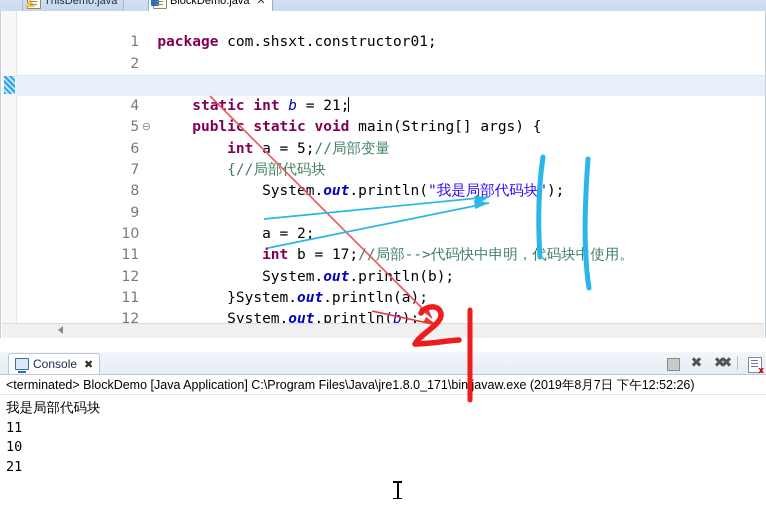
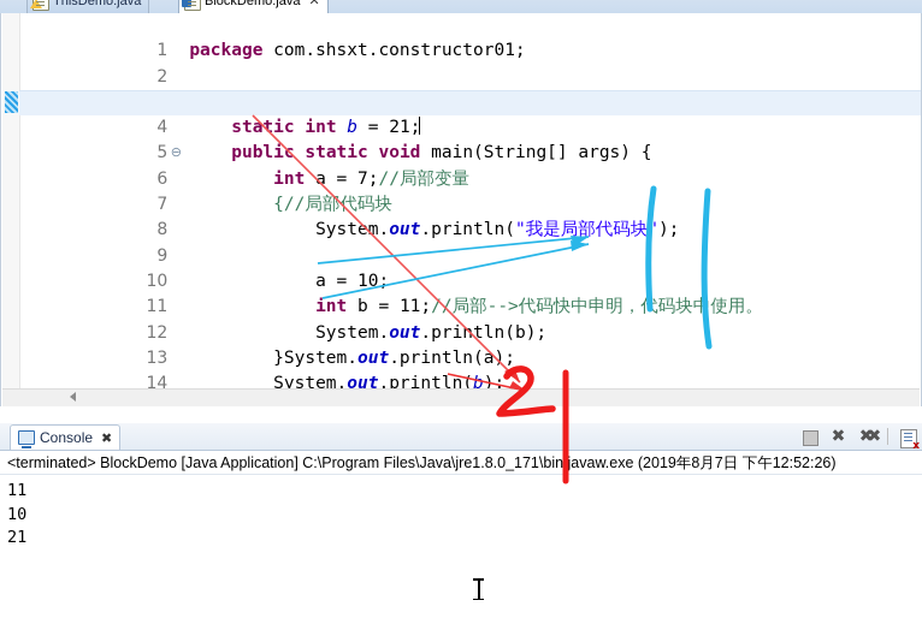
  ThisDemo.java
  BlockDemo.java
  ✕
  1 package com.shsxt.constructor01;
  2
  4 static int b = 21;
  5 ⊖ public static void main(String[] args) {
- 6 int a = 5;//局部变量
+ 6 int a = 7;//局部变量
  7 {//局部代码块
  8 System.out.println("我是局部代码块");
  9
- 10 a = 2;
+ 10 a = 10;
- 11 int b = 17;//局部-->代码快中申明，码块中使用。
+ 11 int b = 11;//局部-->代码快中申明，码块中使用。
  12 System.out.println(b);
- 11 }System.out.println(a);
+ 13 }System.out.println(a);
- 12 System.out.println(b ;
+ 14 System.out.println(b ;
  Console
  ✖
  ✖
  ✖✖
  <terminated> BlockDemo [Java Application] C:\Program Files\Java\jre1.8.0_171\binjavaw.exe (2019年8月7日 下午12:52:26)
- 我是局部代码块
  11
  10
  21
